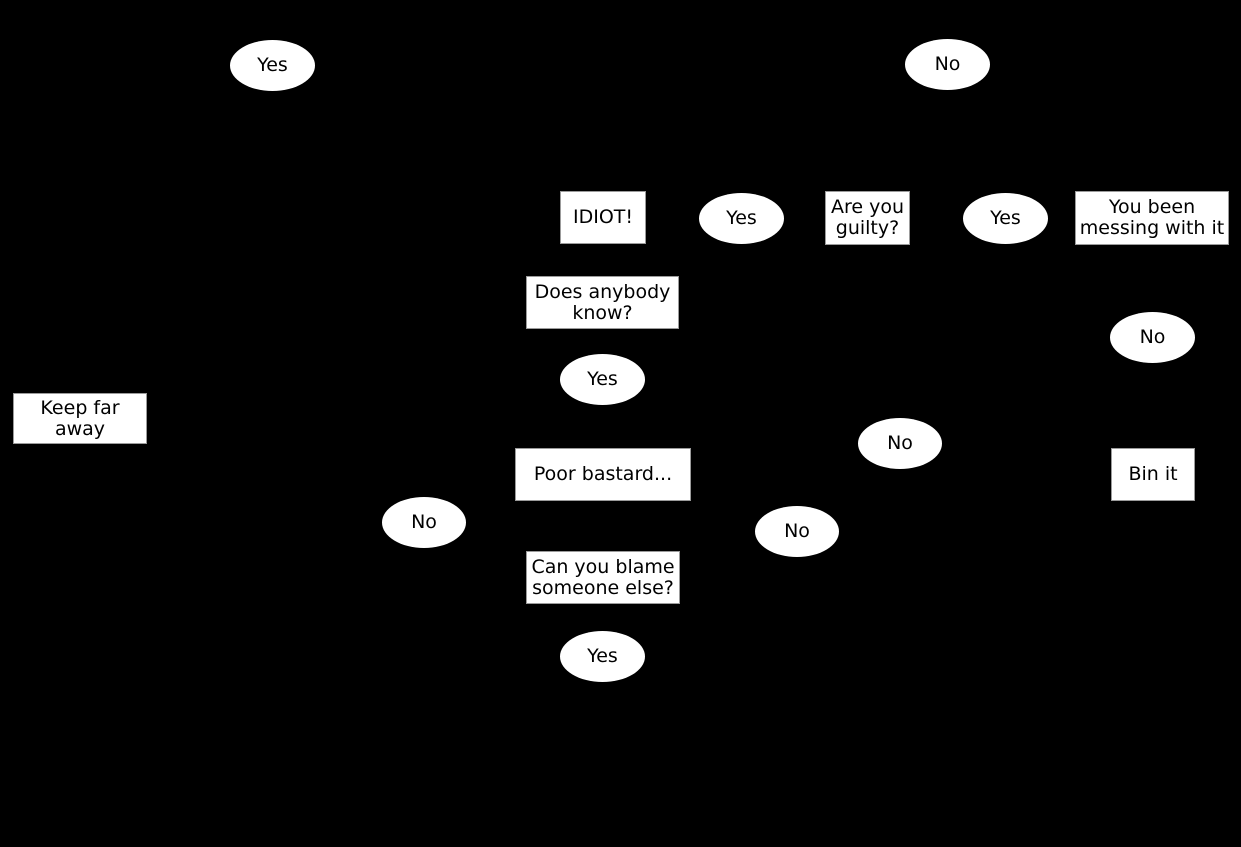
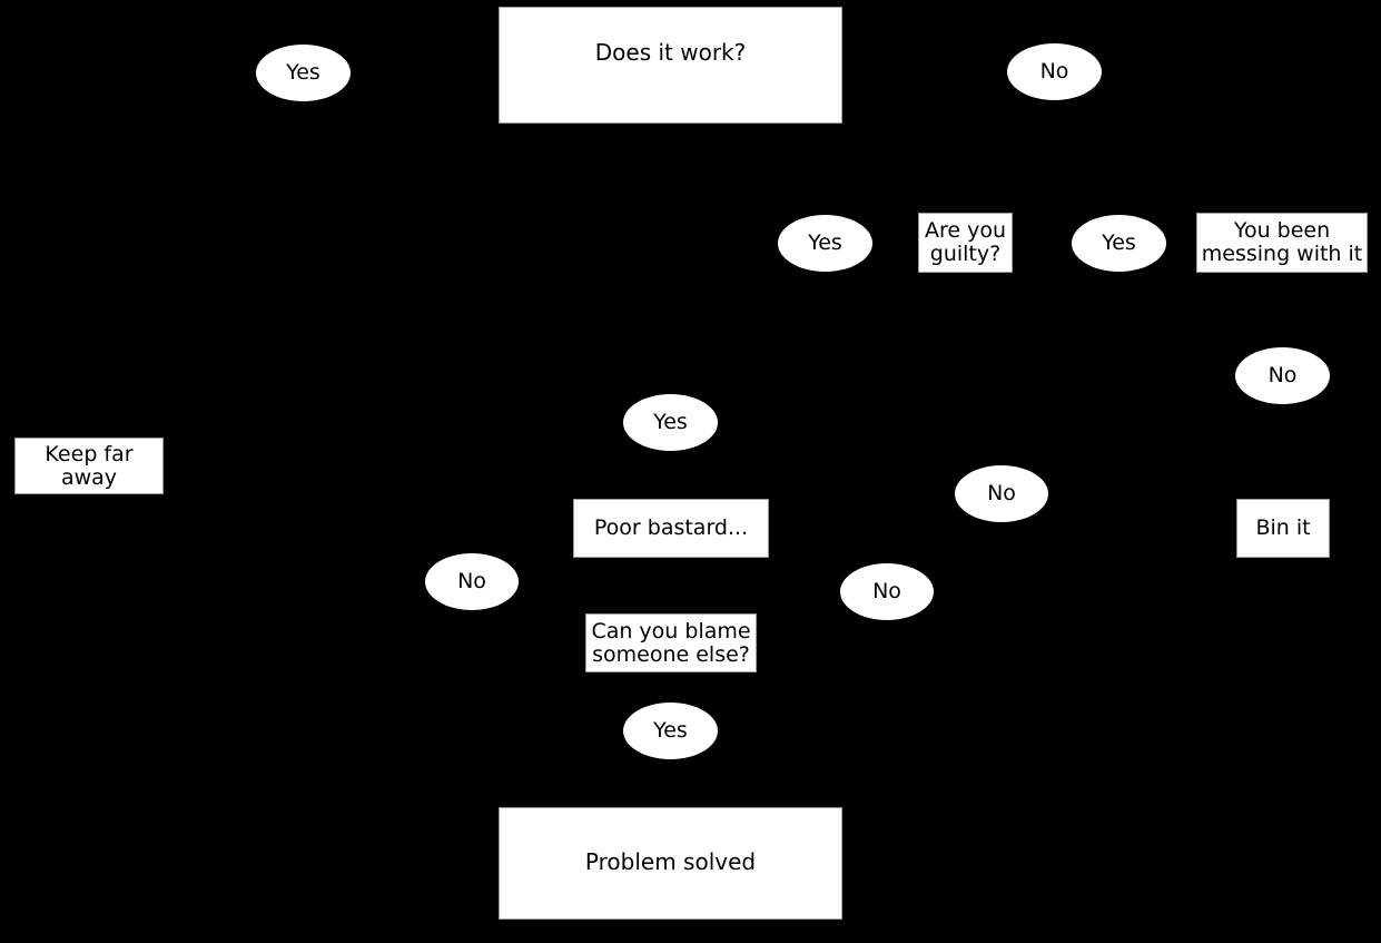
+ Does it work?
  Yes
  No
- IDIOT!
  Yes
  Are you
  guilty?
  Yes
  You been
  messing with it
- Does anybody
- know?
  No
  Yes
  Keep far
  away
  Poor bastard...
  No
  Bin it
  No
  No
  Can you blame
  someone else?
  Yes
+ Problem solved
